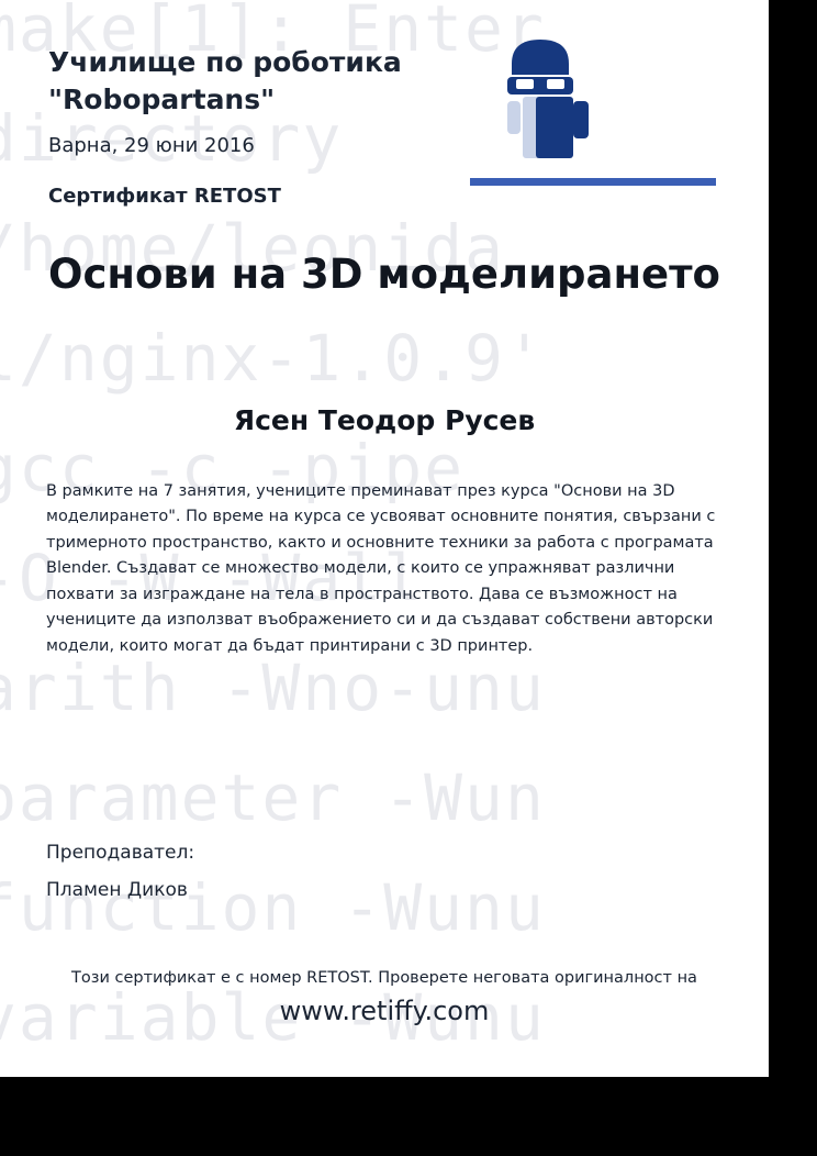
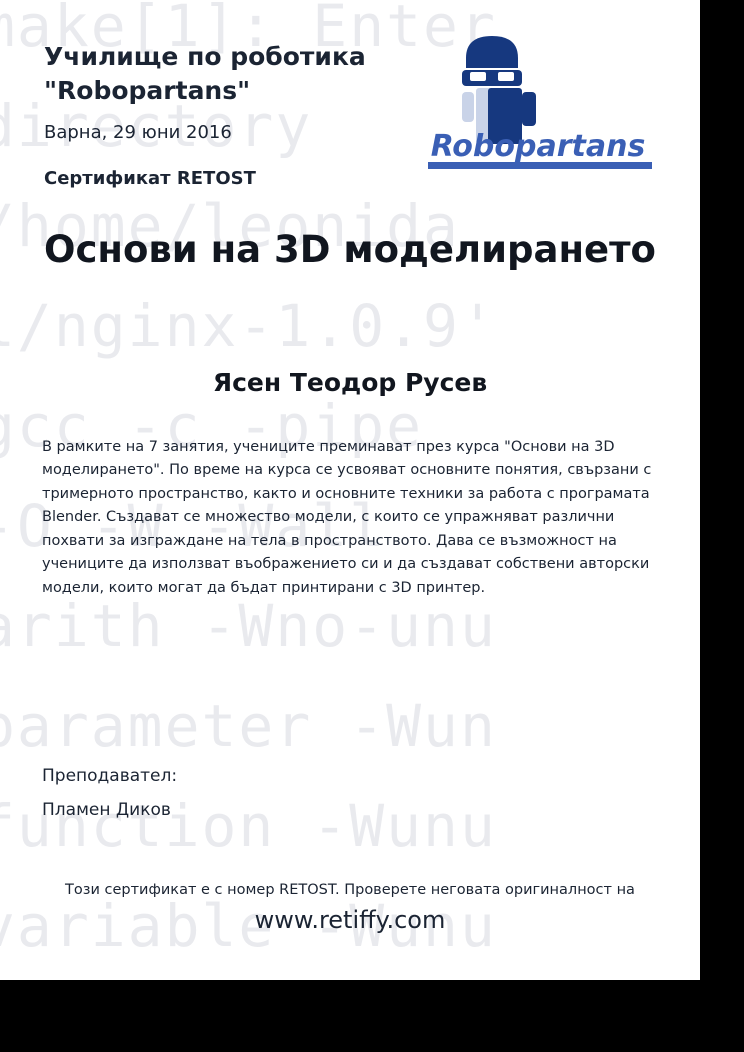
  ake[1]: Enter
  irectory
  home/leonida
  cc -c -pipe
  O -W -Wall
  rith -Wno-unu
  unction -Wunu
  ariable -Wunu
  Училище по роботика "Robopartans"
  Варна, 29 юни 2016
  Сертификат RETOST
+ Robopartans
  Основи на 3D моделирането
  Ясен Теодор Русев
  В рамките на 7 занятия, учениците преминават през курса "Основи на 3D моделирането". По време на курса се усвояват основните понятия, свързани с тримерното пространство, както и основните техники за работа с програмата Blender. Създават се множество модели, с които се упражняват различни похвати за изграждане на тела в пространството. Дава се възможност на учениците да използват въображението си и да създават собствени авторски модели, които могат да бъдат принтирани с 3D принтер.
  Преподавател:
  Пламен Диков
  Този сертификат е с номер RETOST. Проверете неговата оригиналност на
  www.retiffy.com
